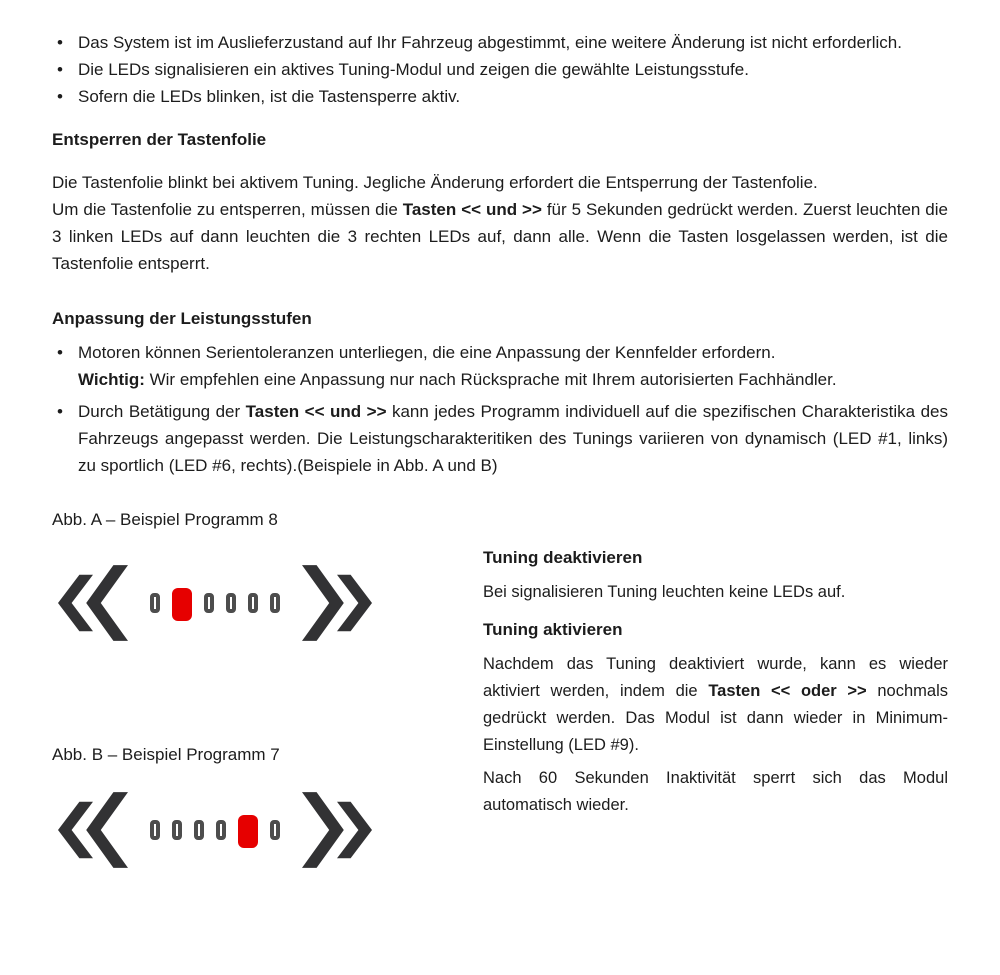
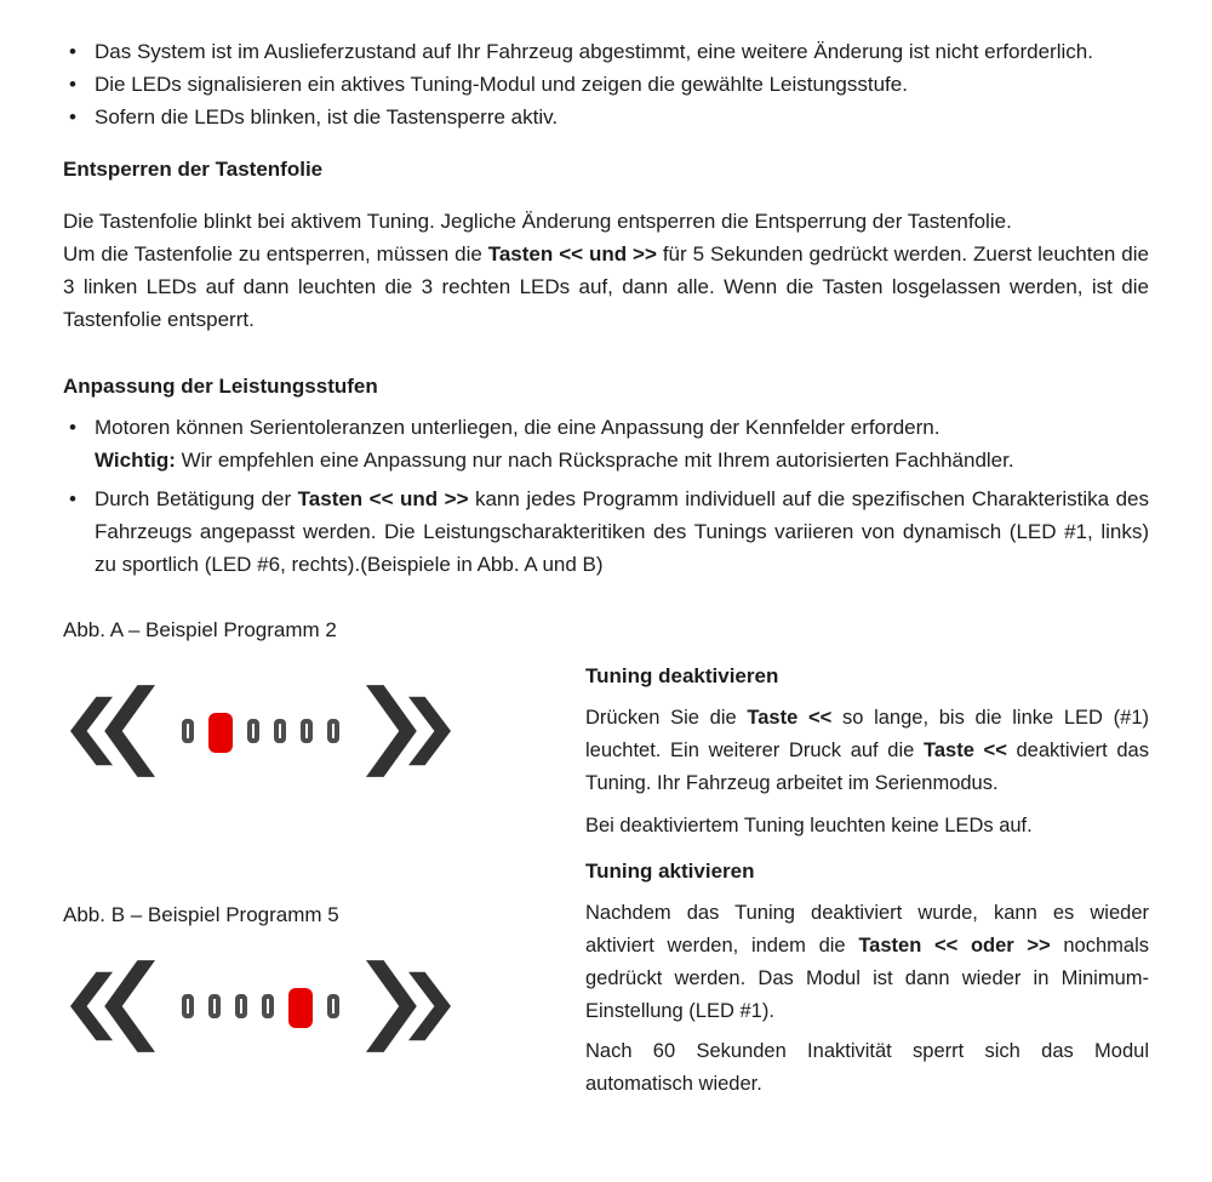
  •
  Das System ist im Auslieferzustand auf Ihr Fahrzeug abgestimmt, eine weitere Änderung ist nicht erforderlich.
  •
  Die LEDs signalisieren ein aktives Tuning-Modul und zeigen die gewählte Leistungsstufe.
  •
  Sofern die LEDs blinken, ist die Tastensperre aktiv.
  Entsperren der Tastenfolie
- Die Tastenfolie blinkt bei aktivem Tuning. Jegliche Änderung erfordert die Entsperrung der Tastenfolie.
+ Die Tastenfolie blinkt bei aktivem Tuning. Jegliche Änderung entsperren die Entsperrung der Tastenfolie.
  Um die Tastenfolie zu entsperren, müssen die Tasten << und >> für 5 Sekunden gedrückt werden. Zuerst leuchten die 3 linken LEDs auf dann leuchten die 3 rechten LEDs auf, dann alle. Wenn die Tasten losgelassen werden, ist die Tastenfolie entsperrt.
  Anpassung der Leistungsstufen
  •
  Motoren können Serientoleranzen unterliegen, die eine Anpassung der Kennfelder erfordern.
  Wichtig: Wir empfehlen eine Anpassung nur nach Rücksprache mit Ihrem autorisierten Fachhändler.
  •
  Durch Betätigung der Tasten << und >> kann jedes Programm individuell auf die spezifischen Charakteristika des Fahrzeugs angepasst werden. Die Leistungscharakteritiken des Tunings variieren von dynamisch (LED #1, links) zu sportlich (LED #6, rechts).(Beispiele in Abb. A und B)
- Abb. A – Beispiel Programm 8
+ Abb. A – Beispiel Programm 2
- Abb. B – Beispiel Programm 7
+ Abb. B – Beispiel Programm 5
  Tuning deaktivieren
+ Drücken Sie die Taste << so lange, bis die linke LED (#1) leuchtet. Ein weiterer Druck auf die Taste << deaktiviert das Tuning. Ihr Fahrzeug arbeitet im Serienmodus.
- Bei signalisieren Tuning leuchten keine LEDs auf.
+ Bei deaktiviertem Tuning leuchten keine LEDs auf.
  Tuning aktivieren
- Nachdem das Tuning deaktiviert wurde, kann es wieder aktiviert werden, indem die Tasten << oder >> nochmals gedrückt werden. Das Modul ist dann wieder in Minimum-Einstellung (LED #9).
+ Nachdem das Tuning deaktiviert wurde, kann es wieder aktiviert werden, indem die Tasten << oder >> nochmals gedrückt werden. Das Modul ist dann wieder in Minimum-Einstellung (LED #1).
  Nach 60 Sekunden Inaktivität sperrt sich das Modul automatisch wieder.
